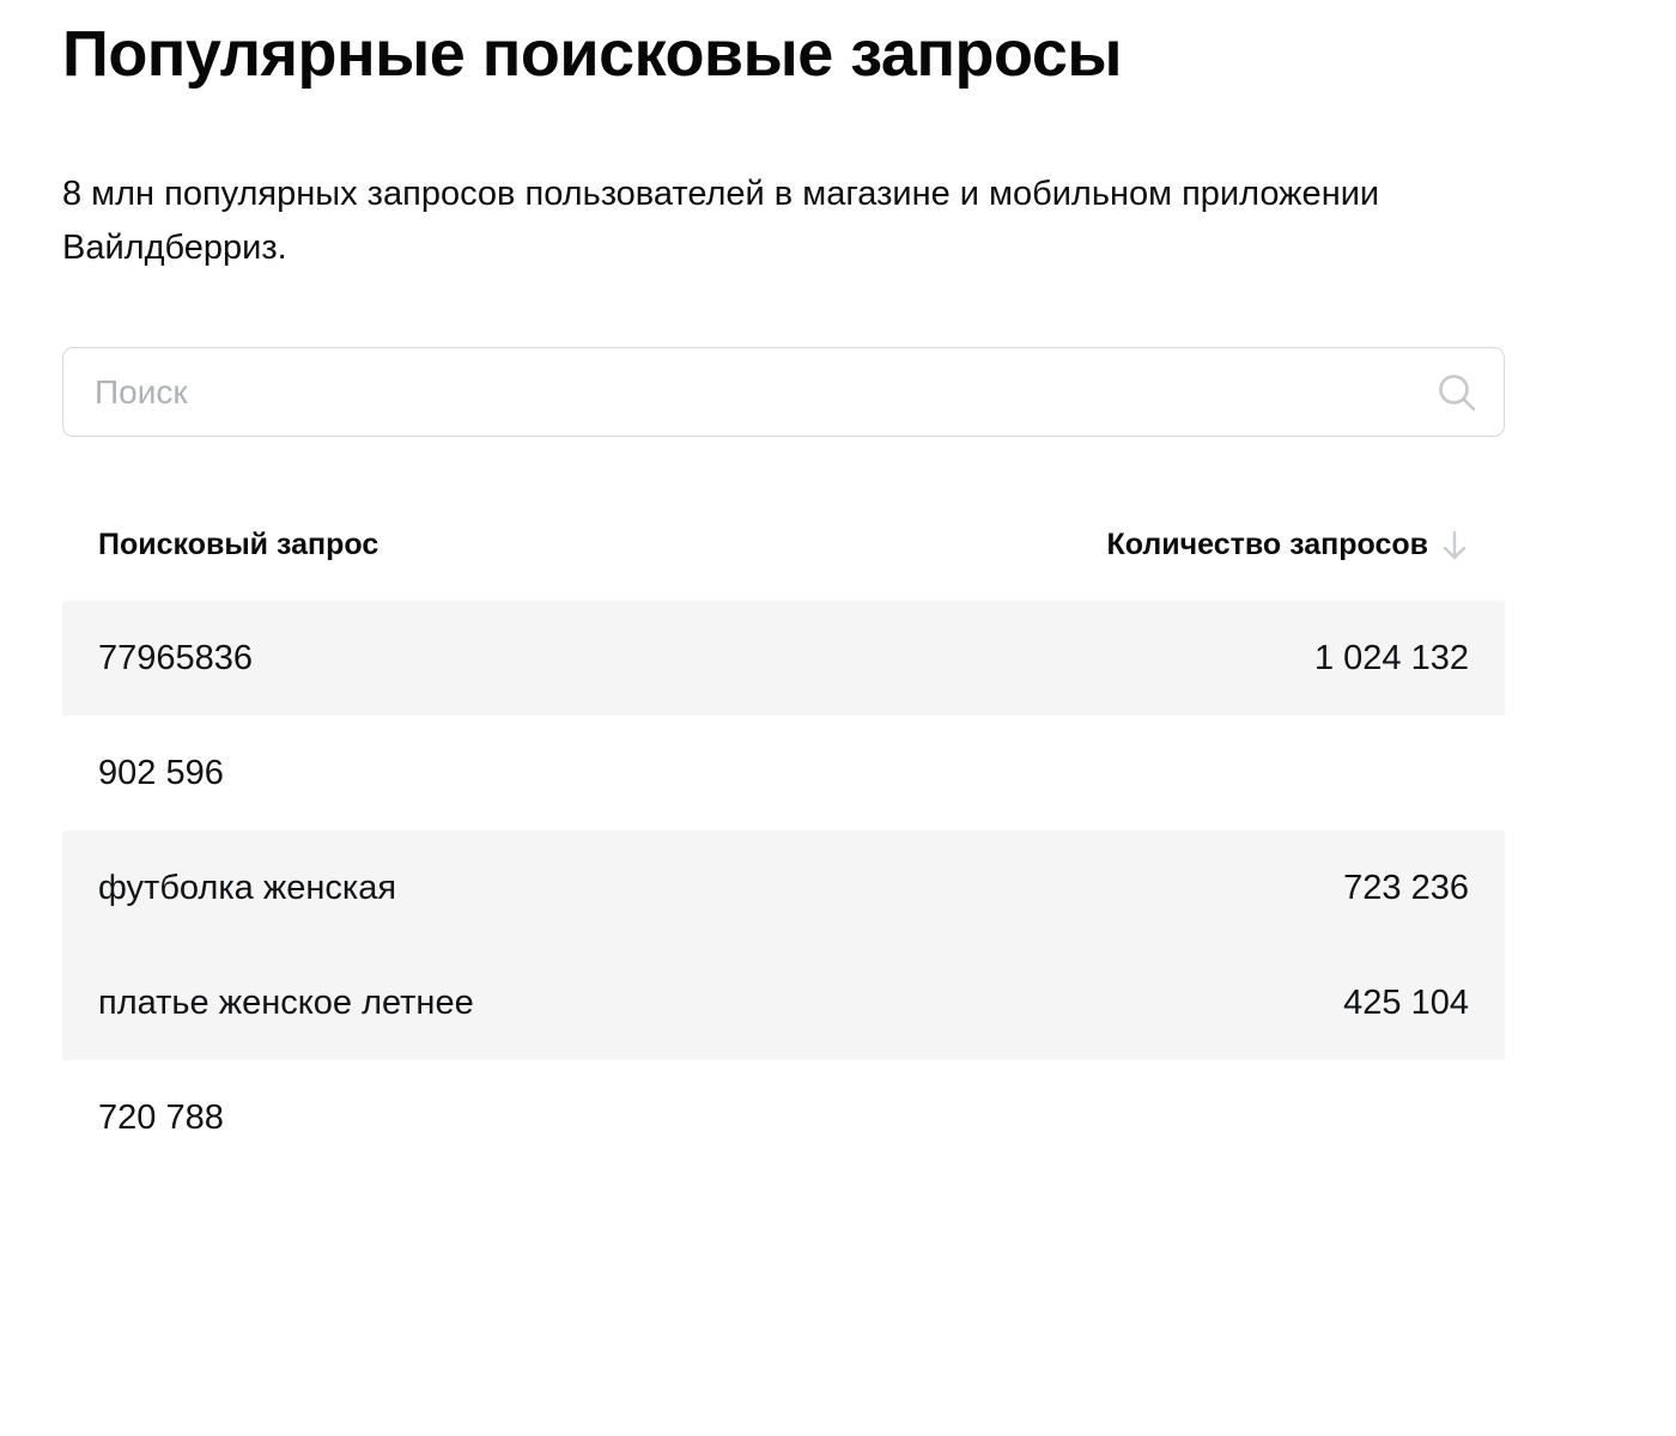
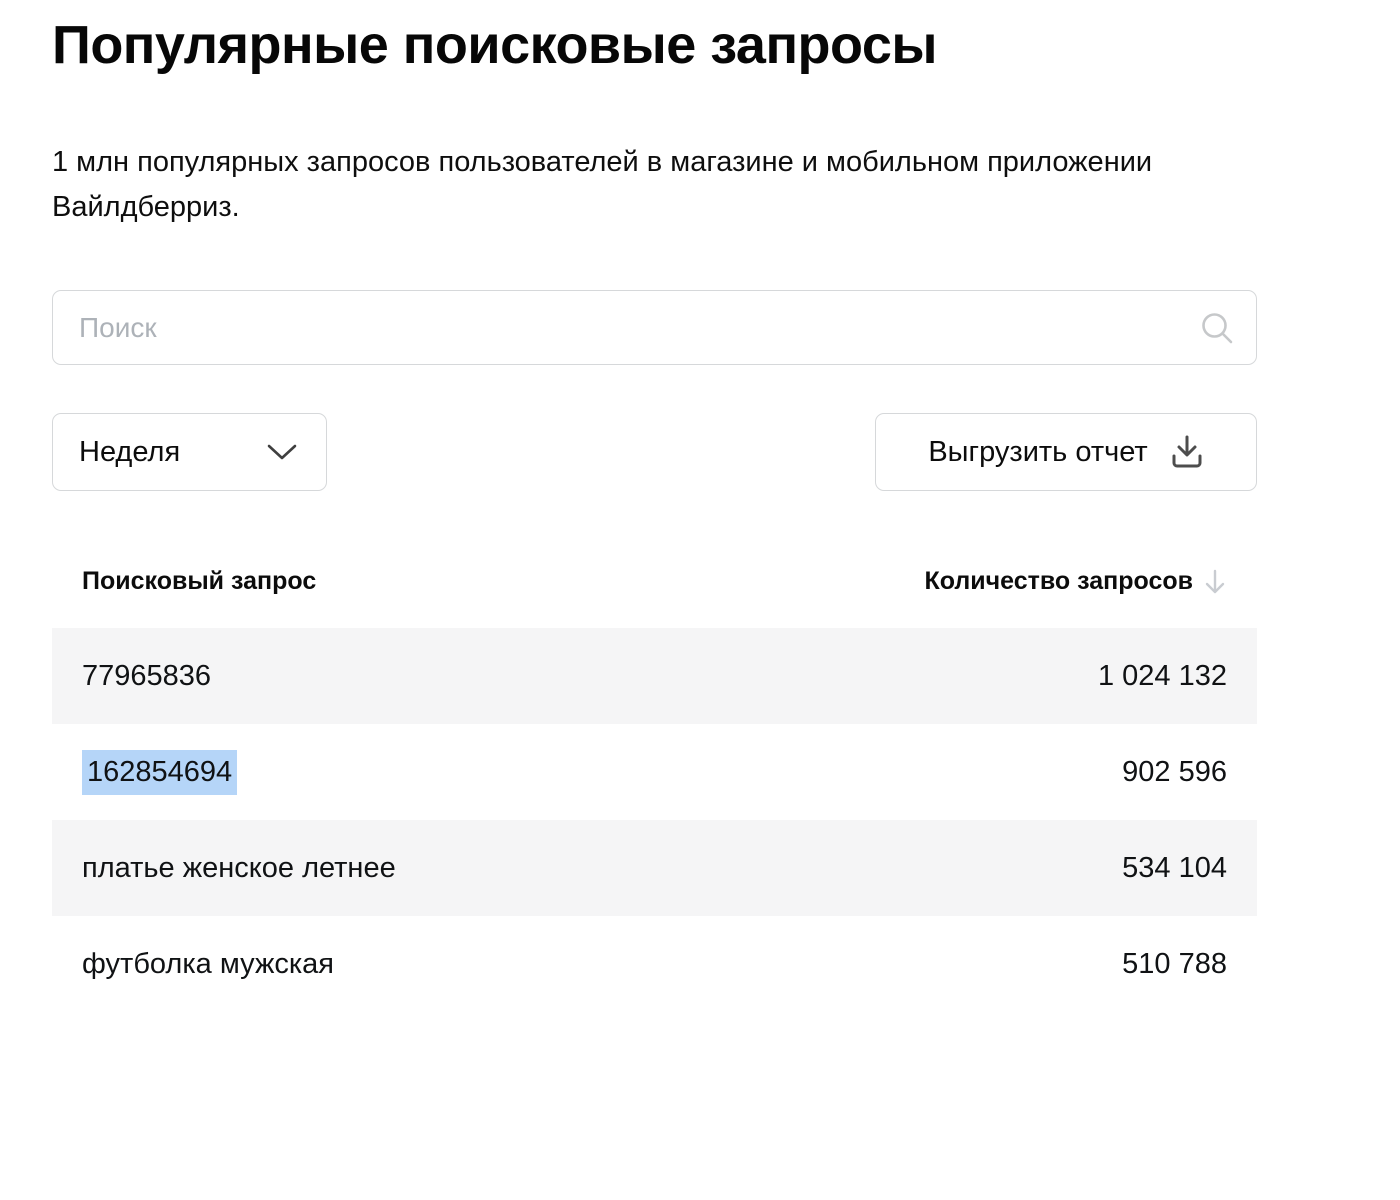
  Популярные поисковые запросы
- 8 млн популярных запросов пользователей в магазине и мобильном приложении Вайлдберриз.
+ 1 млн популярных запросов пользователей в магазине и мобильном приложении Вайлдберриз.
  Поиск
+ Неделя
+ Выгрузить отчет
  Поисковый запрос
  Количество запросов
  77965836
  1 024 132
+ 162854694
  902 596
- футболка женская
- 723 236
  платье женское летнее
- 425 104
+ 534 104
+ футболка мужская
- 720 788
+ 510 788
